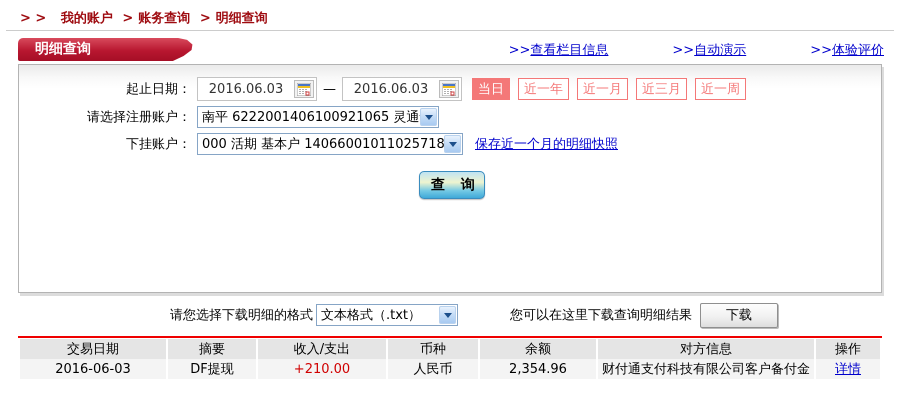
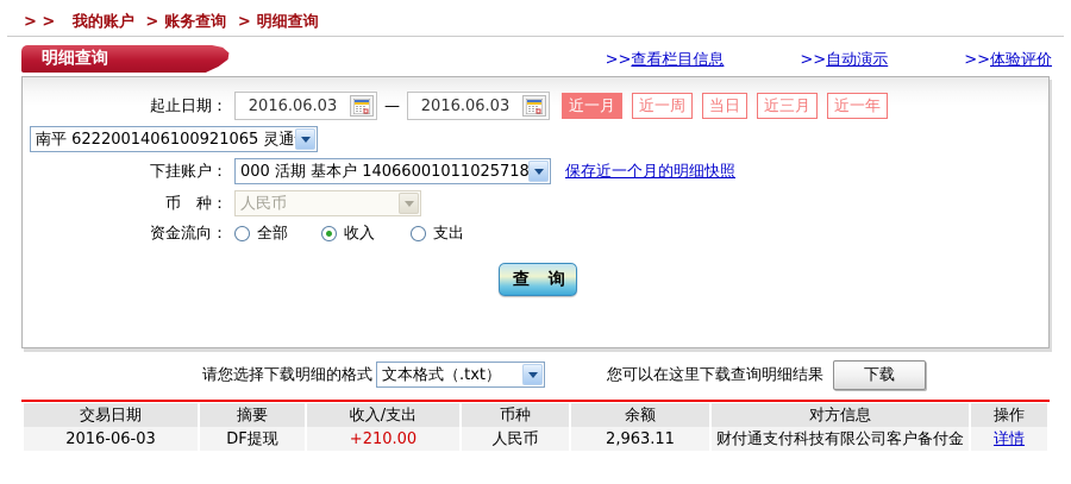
  > > 我的账户 > 账务查询 > 明细查询
  明细查询
  >>查看栏目信息
  >>自动演示
  >>体验评价
  起止日期：
  2016.06.03
  —
  2016.06.03
- 当日
+ 近一月
- 近一年
+ 近一周
- 近一月
+ 当日
  近三月
- 近一周
+ 近一年
- 请选择注册账户：
  南平 6222001406100921065 灵通
  下挂账户：
  000 活期 基本户 14066001011025718
  保存近一个月的明细快照
+ 币 种：
+ 人民币
+ 资金流向：
+ 全部
+ 收入
+ 支出
  查 询
  请您选择下载明细的格式
  文本格式（.txt）
  您可以在这里下载查询明细结果
  下载
  交易日期	摘要	收入/支出	币种	余额	对方信息	操作
- 2016-06-03	DF提现	+210.00	人民币	2,354.96	财付通支付科技有限公司客户备付金	详情
+ 2016-06-03	DF提现	+210.00	人民币	2,963.11	财付通支付科技有限公司客户备付金	详情
